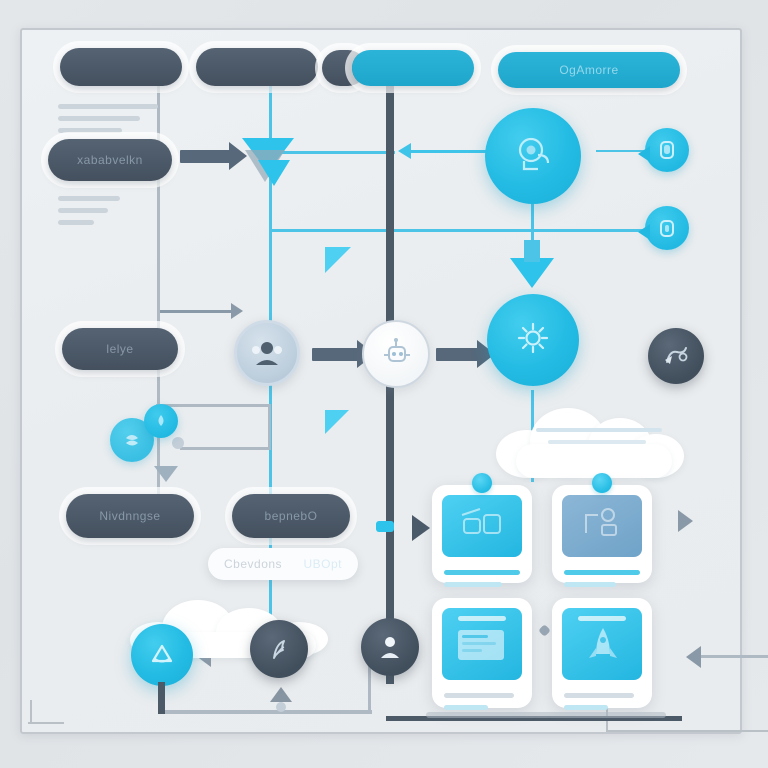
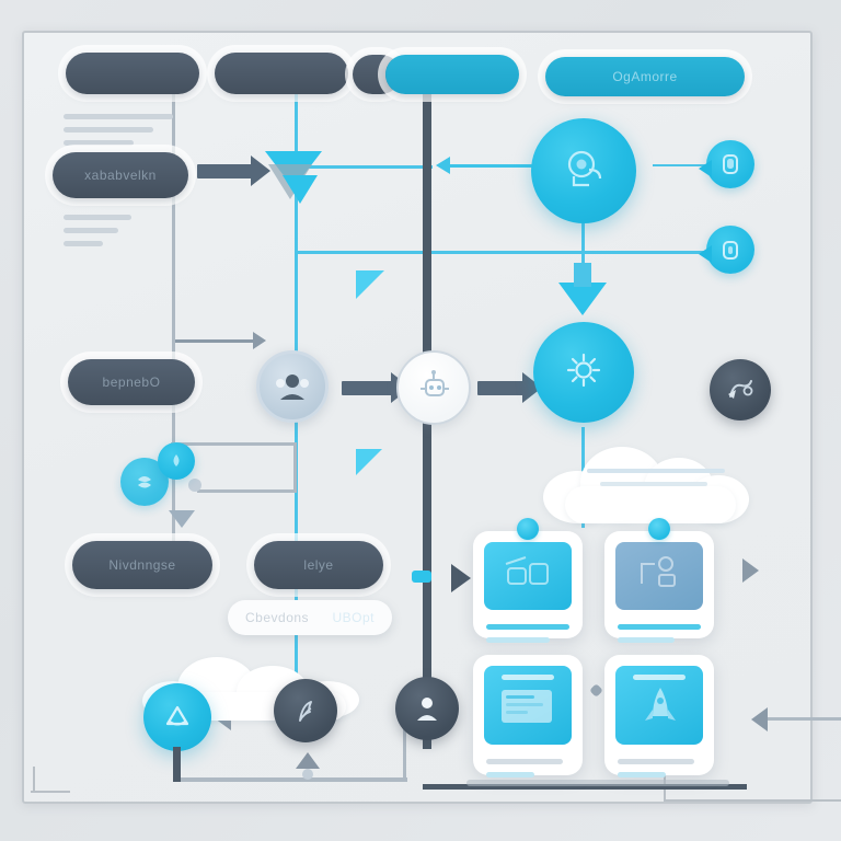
  OgAmorre
  xababvelkn
- lelye
+ bepnebO
  Nivdnngse
- bepnebO
+ lelye
  Cbevdons
  UBOpt
